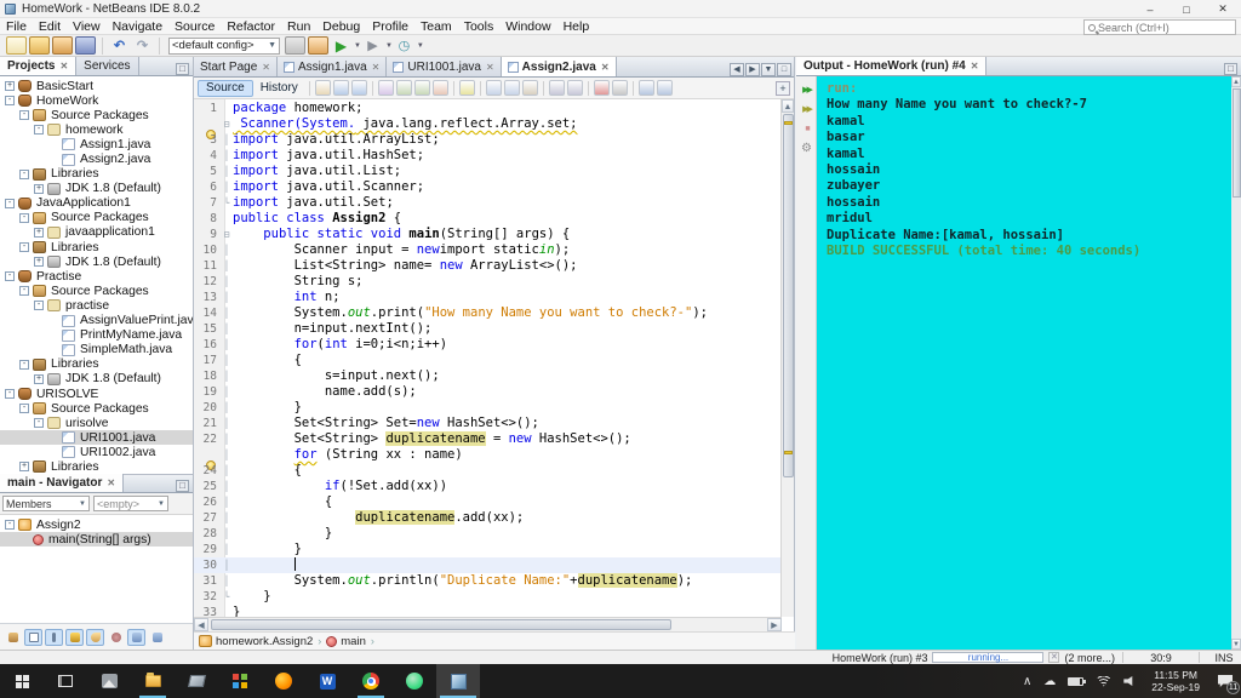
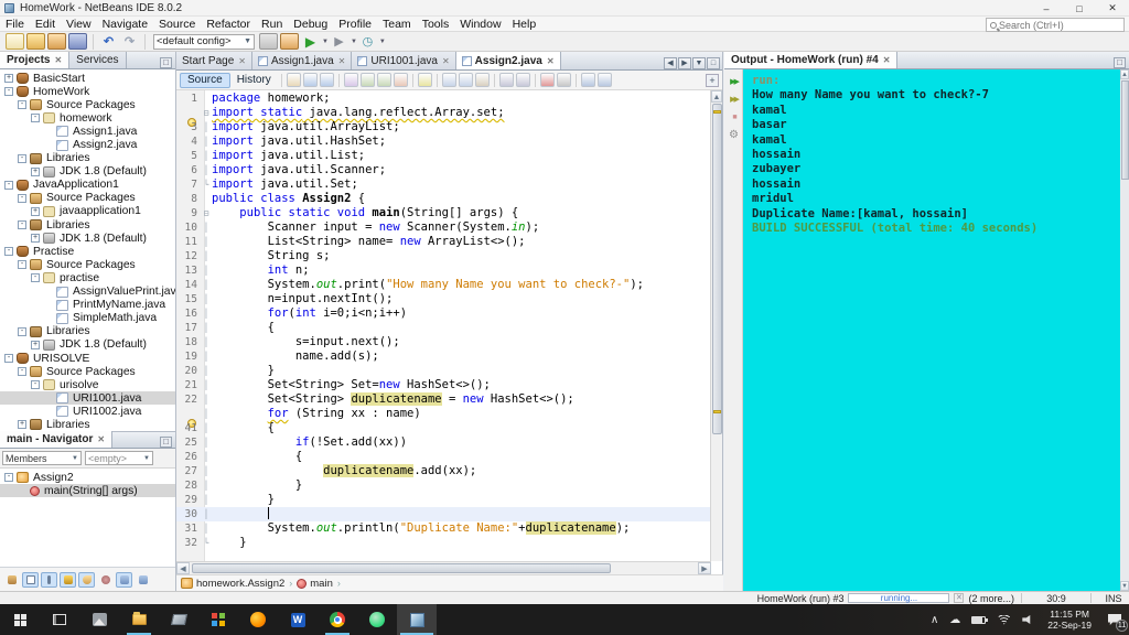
  HomeWork - NetBeans IDE 8.0.2
  –
  □
  ✕
  File
  Edit
  View
  Navigate
  Source
  Refactor
  Run
  Debug
  Profile
  Team
  Tools
  Window
  Help
  Search (Ctrl+I)
  ↶
  ↷
  <default config>
  ▶
  ▶
  ◷
  Projects
  ✕
  Services
  □
  BasicStart
  HomeWork
  Source Packages
  homework
  Assign1.java
  Assign2.java
  Libraries
  JDK 1.8 (Default)
  JavaApplication1
  Source Packages
  javaapplication1
  Libraries
  JDK 1.8 (Default)
  Practise
  Source Packages
  practise
  AssignValuePrint.jav
  PrintMyName.java
  SimpleMath.java
  Libraries
  JDK 1.8 (Default)
  URISOLVE
  Source Packages
  urisolve
  URI1001.java
  URI1002.java
  Libraries
  main - Navigator
  ✕
  □
  Members
  <empty>
  Assign2
  main(String[] args)
  Start Page
  ✕
  Assign1.java
  ✕
  URI1001.java
  ✕
  Assign2.java
  ✕
  Source
  History
  +
  1 package homework;
- ⊟ Scanner(System. java.lang.reflect.Array.set;
+ ⊟ import static java.lang.reflect.Array.set;
  3 │ import java.util.ArrayList;
  4 │ import java.util.HashSet;
  5 │ import java.util.List;
  6 │ import java.util.Scanner;
  7 └ import java.util.Set;
  8 public class Assign2 {
  9 ⊟ public static void main(String[] args) {
- 10 │ Scanner input = newimport staticin);
+ 10 │ Scanner input = new Scanner(System.in);
  11 │ List<String> name= new ArrayList<>();
  12 │ String s;
  13 │ int n;
  14 │ System.out.print("How many Name you want to check?-");
  15 │ n=input.nextInt();
  16 │ for(int i=0;i<n;i++)
  17 │ {
  18 │ s=input.next();
  19 │ name.add(s);
  20 │ }
  21 │ Set<String> Set=new HashSet<>();
  22 │ Set<String> duplicatename = new HashSet<>();
  │ for (String xx : name)
- 24 │ {
+ 41 │ {
  25 │ if(!Set.add(xx))
  26 │ {
  27 │ duplicatename.add(xx);
  28 │ }
  29 │ }
  30 │
  31 │ System.out.println("Duplicate Name:"+duplicatename);
  32 └ }
- 33 }
  homework.Assign2
  ›
  main
  ›
  Output - HomeWork (run) #4
  ✕
  □
  ⚙
  run:
  How many Name you want to check?-7
  kamal
  basar
  kamal
  hossain
  zubayer
  hossain
  mridul
  Duplicate Name:[kamal, hossain]
  BUILD SUCCESSFUL (total time: 40 seconds)
  HomeWork (run) #3
  running...
  (2 more...)
  30:9
  INS
  W
  ∧
  ☁
  11:15 PM
  22-Sep-19
